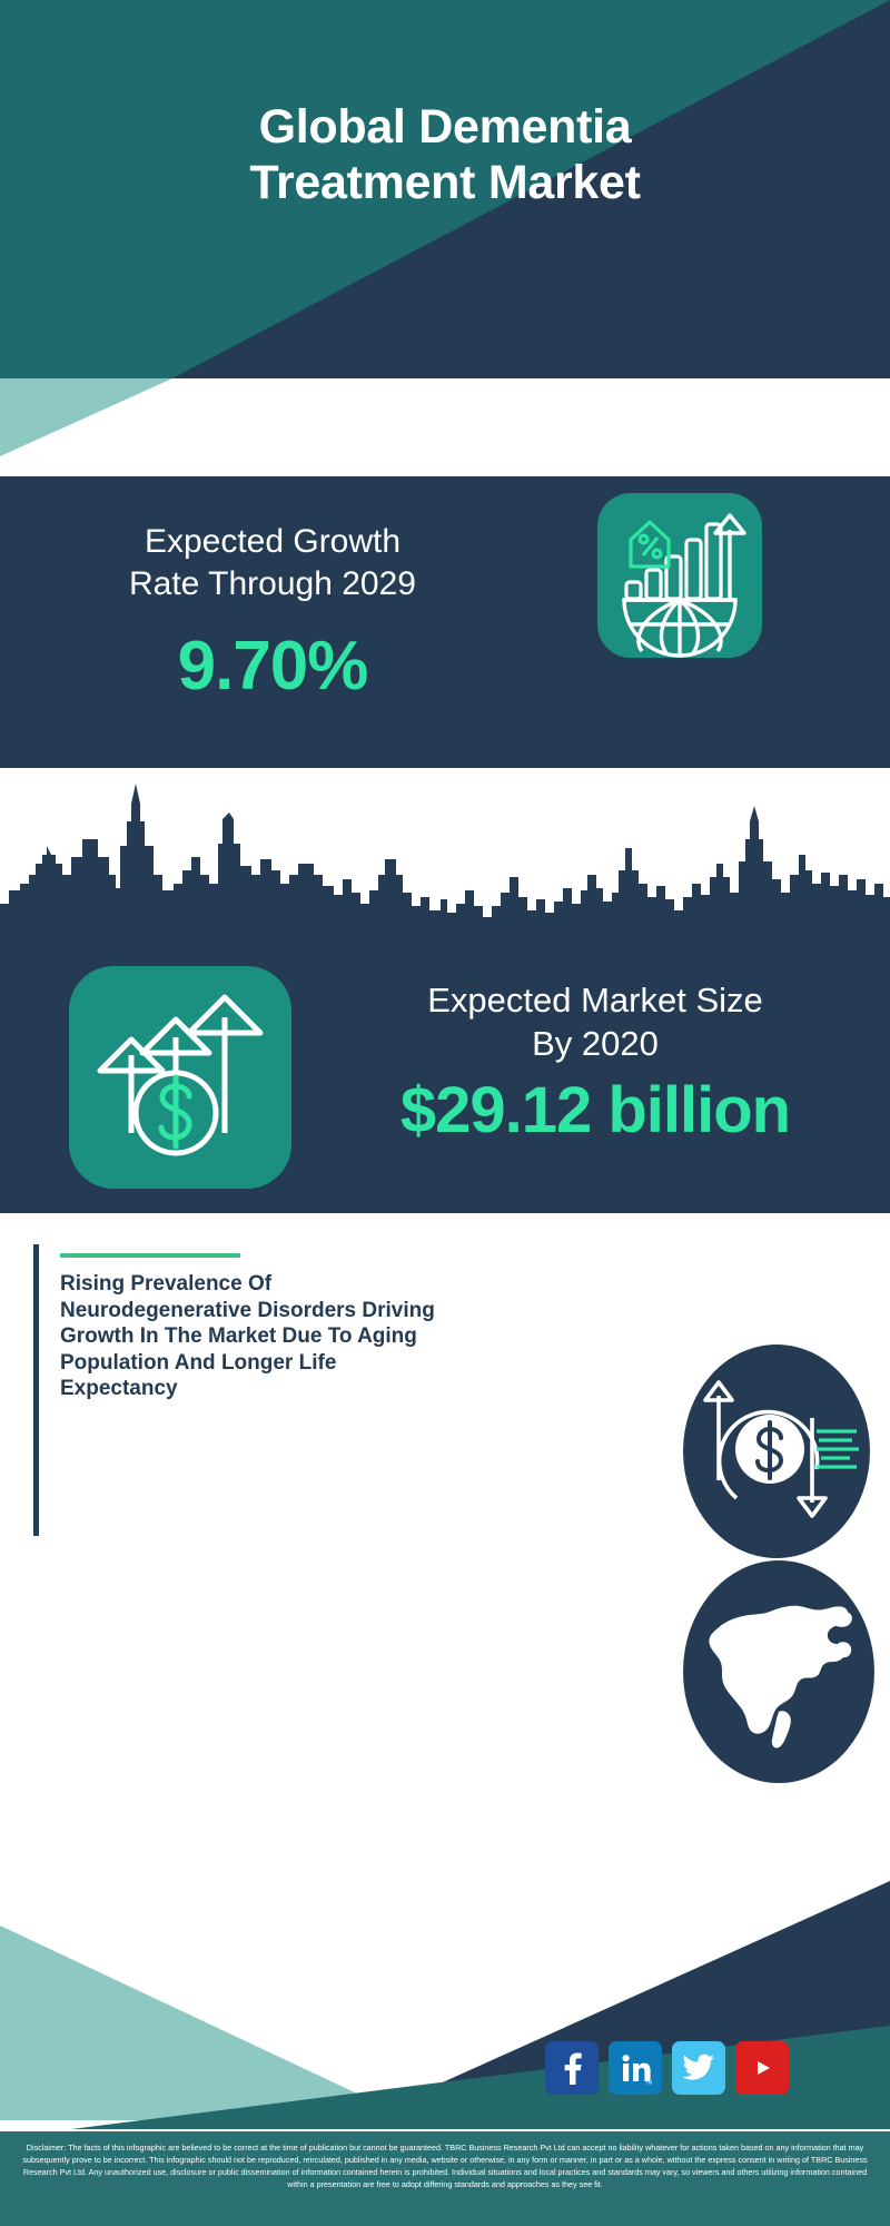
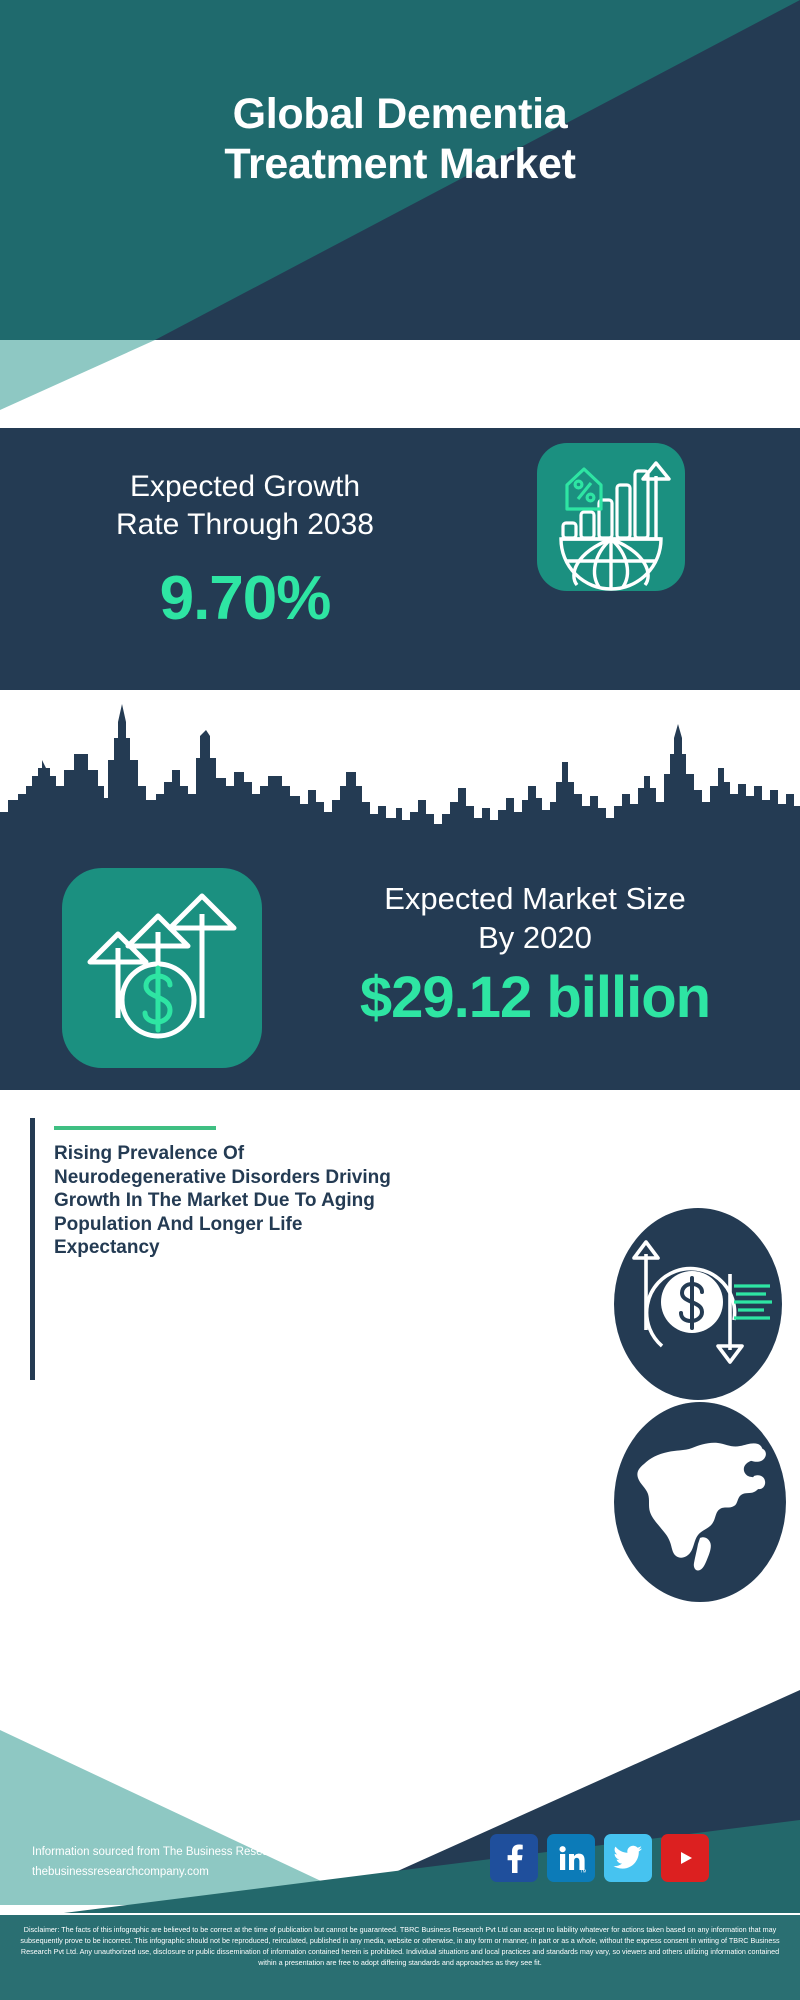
  Global Dementia
  Treatment Market
  Expected Growth
- Rate Through 2029
+ Rate Through 2038
  9.70%
  Expected Market Size
  By 2020
  $29.12 billion
  Rising Prevalence Of Neurodegenerative Disorders Driving Growth In The Market Due To Aging Population And Longer Life Expectancy
+ Information sourced from The Business Research Company
+ thebusinessresearchcompany.com
  Disclaimer: The facts of this infographic are believed to be correct at the time of publication but cannot be guaranteed. TBRC Business Research Pvt Ltd can accept no liability whatever for actions taken based on any information that may subsequently prove to be incorrect. This infographic should not be reproduced, reirculated, published in any media, website or otherwise, in any form or manner, in part or as a whole, without the express consent in writing of TBRC Business Research Pvt Ltd. Any unauthorized use, disclosure or public dissemination of information contained herein is prohibited. Individual situations and local practices and standards may vary, so viewers and others utilizing information contained within a presentation are free to adopt differing standards and approaches as they see fit.
